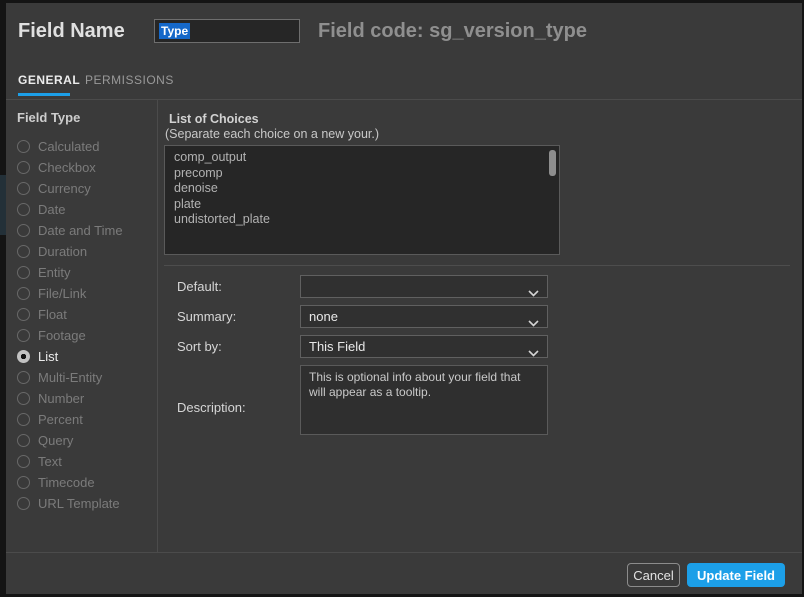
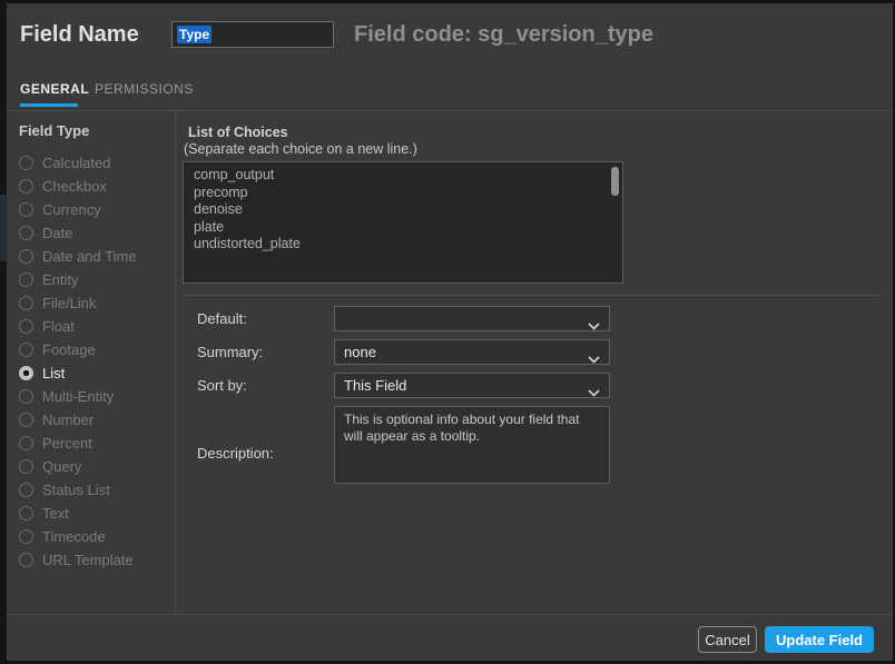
  Field Name
  Type
  Field code: sg_version_type
  GENERAL
  PERMISSIONS
  Field Type
  Calculated
  Checkbox
  Currency
  Date
  Date and Time
- Duration
  Entity
  File/Link
  Float
  Footage
  List
  Multi-Entity
  Number
  Percent
  Query
+ Status List
  Text
  Timecode
  URL Template
  List of Choices
- (Separate each choice on a new your.)
+ (Separate each choice on a new line.)
  comp_output
  precomp
  denoise
  plate
  undistorted_plate
  Default:
  Summary:
  none
  Sort by:
  This Field
  Description:
  This is optional info about your field that will appear as a tooltip.
  Cancel
  Update Field
